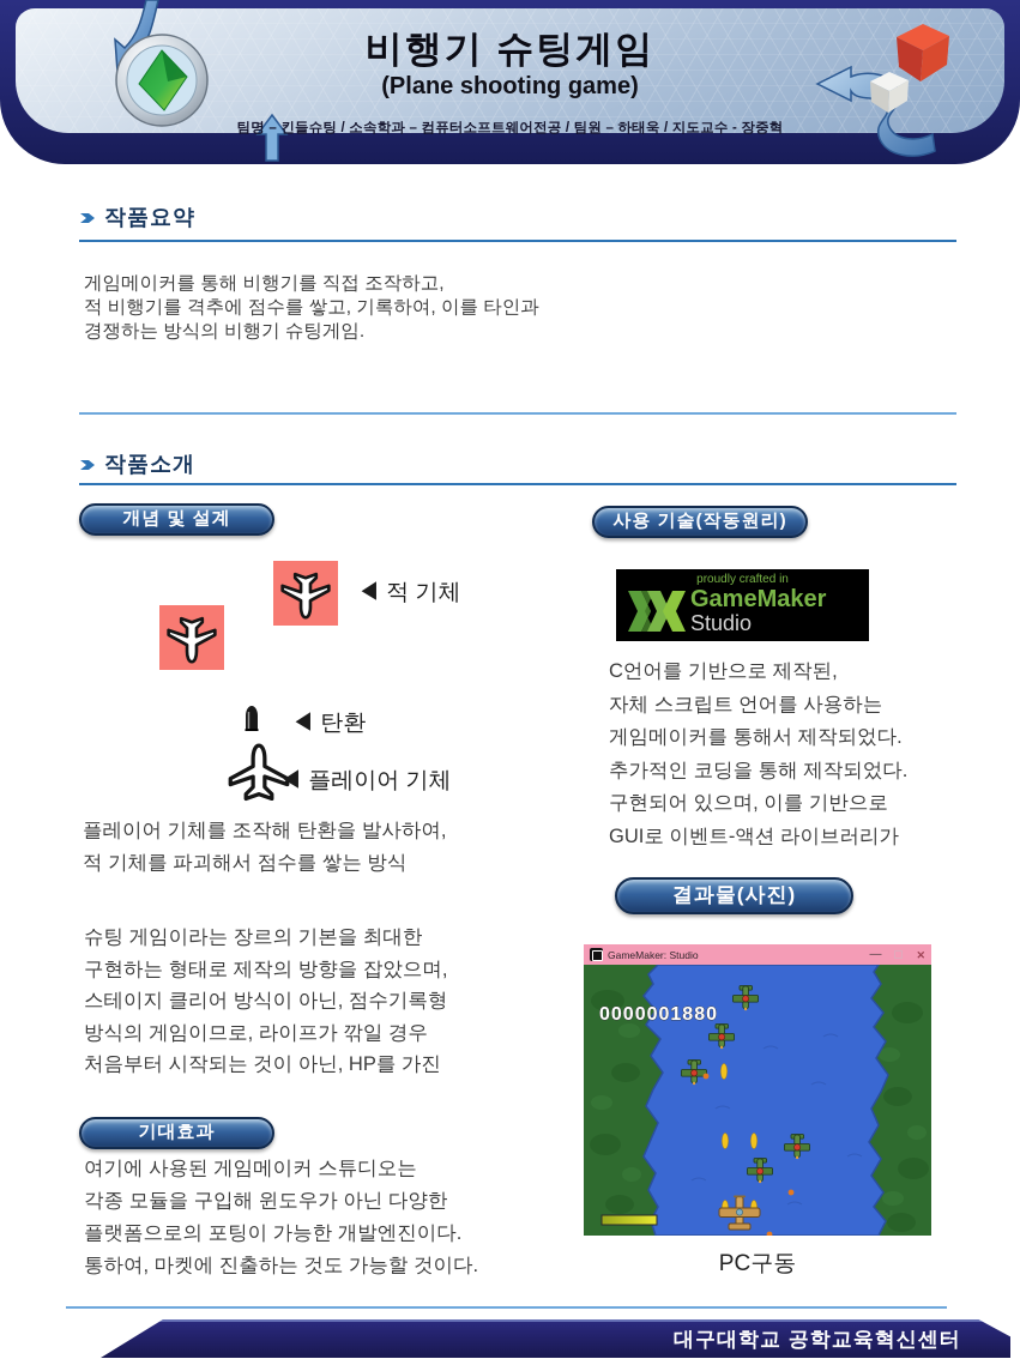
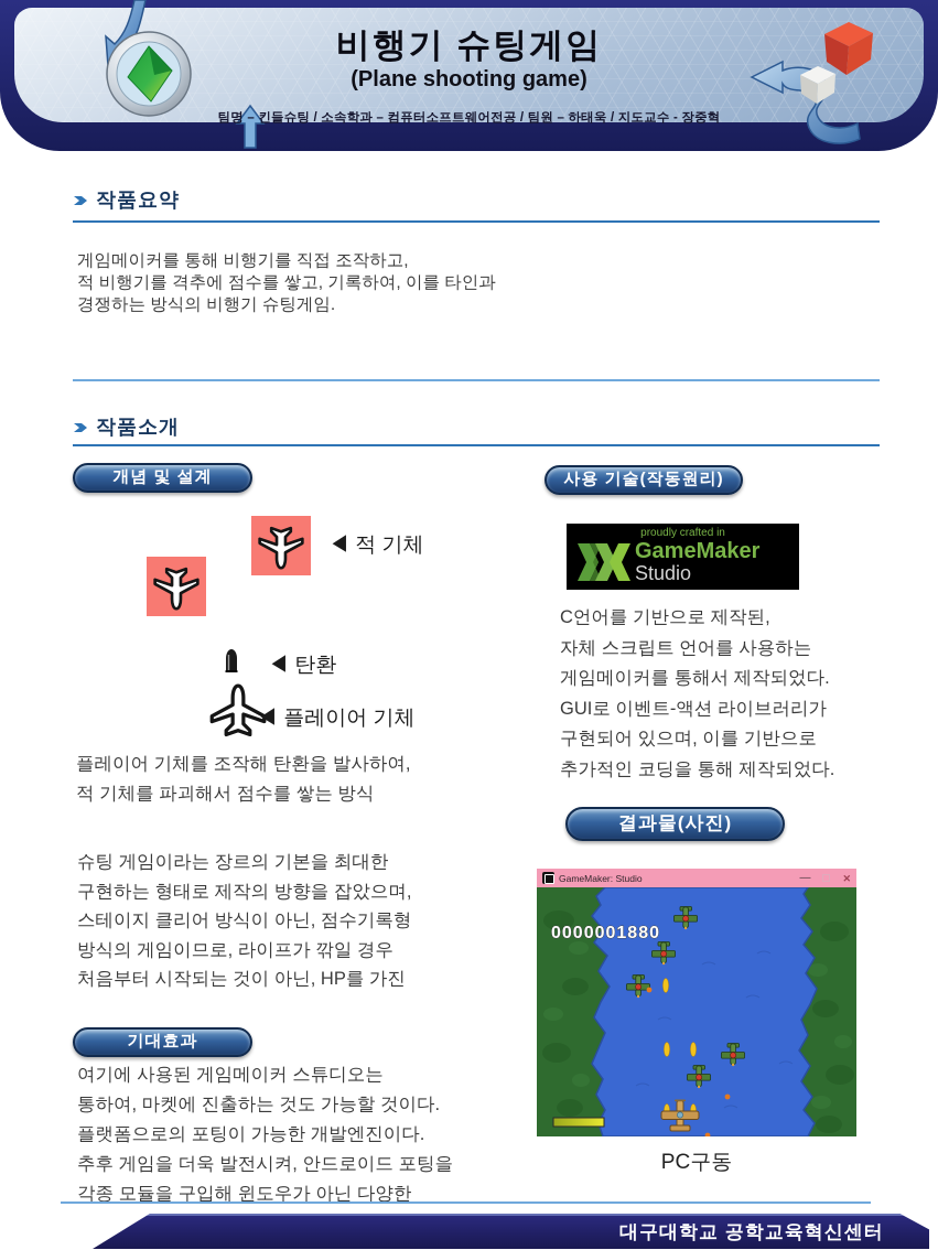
  비행기 슈팅게임
  (Plane shooting game)
  팀명 – 킨들슈팅 / 소속학과 – 컴퓨터소프트웨어전공 / 팀원 – 하태욱 / 지도교수 - 장중혁
  작품요약
  게임메이커를 통해 비행기를 직접 조작하고,
  적 비행기를 격추에 점수를 쌓고, 기록하여, 이를 타인과
  경쟁하는 방식의 비행기 슈팅게임.
  작품소개
  개념 및 설계
  사용 기술(작동원리)
  ◀ 적 기체
  ◀ 탄환
  ◀ 플레이어 기체
  플레이어 기체를 조작해 탄환을 발사하여,
  적 기체를 파괴해서 점수를 쌓는 방식
  슈팅 게임이라는 장르의 기본을 최대한
  구현하는 형태로 제작의 방향을 잡았으며,
  스테이지 클리어 방식이 아닌, 점수기록형
  방식의 게임이므로, 라이프가 깎일 경우
  처음부터 시작되는 것이 아닌, HP를 가진
  기대효과
  여기에 사용된 게임메이커 스튜디오는
- 각종 모듈을 구입해 윈도우가 아닌 다양한
+ 통하여, 마켓에 진출하는 것도 가능할 것이다.
  플랫폼으로의 포팅이 가능한 개발엔진이다.
+ 추후 게임을 더욱 발전시켜, 안드로이드 포팅을
- 통하여, 마켓에 진출하는 것도 가능할 것이다.
+ 각종 모듈을 구입해 윈도우가 아닌 다양한
  proudly crafted in
  GameMaker
  Studio
  C언어를 기반으로 제작된,
  자체 스크립트 언어를 사용하는
  게임메이커를 통해서 제작되었다.
- 추가적인 코딩을 통해 제작되었다.
+ GUI로 이벤트-액션 라이브러리가
  구현되어 있으며, 이를 기반으로
- GUI로 이벤트-액션 라이브러리가
+ 추가적인 코딩을 통해 제작되었다.
  결과물(사진)
  GameMaker: Studio
  —
  ✕
  0000001880
  PC구동
  대구대학교 공학교육혁신센터
